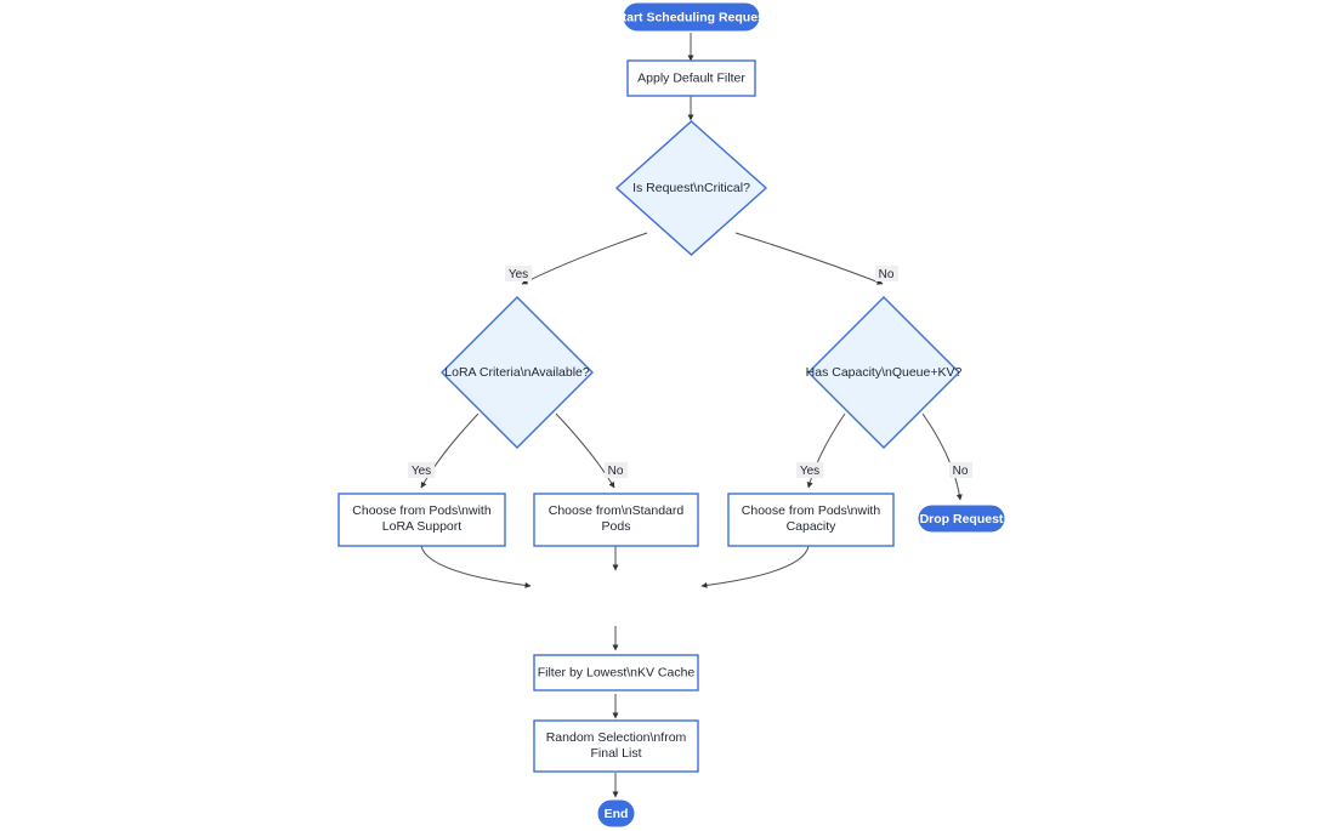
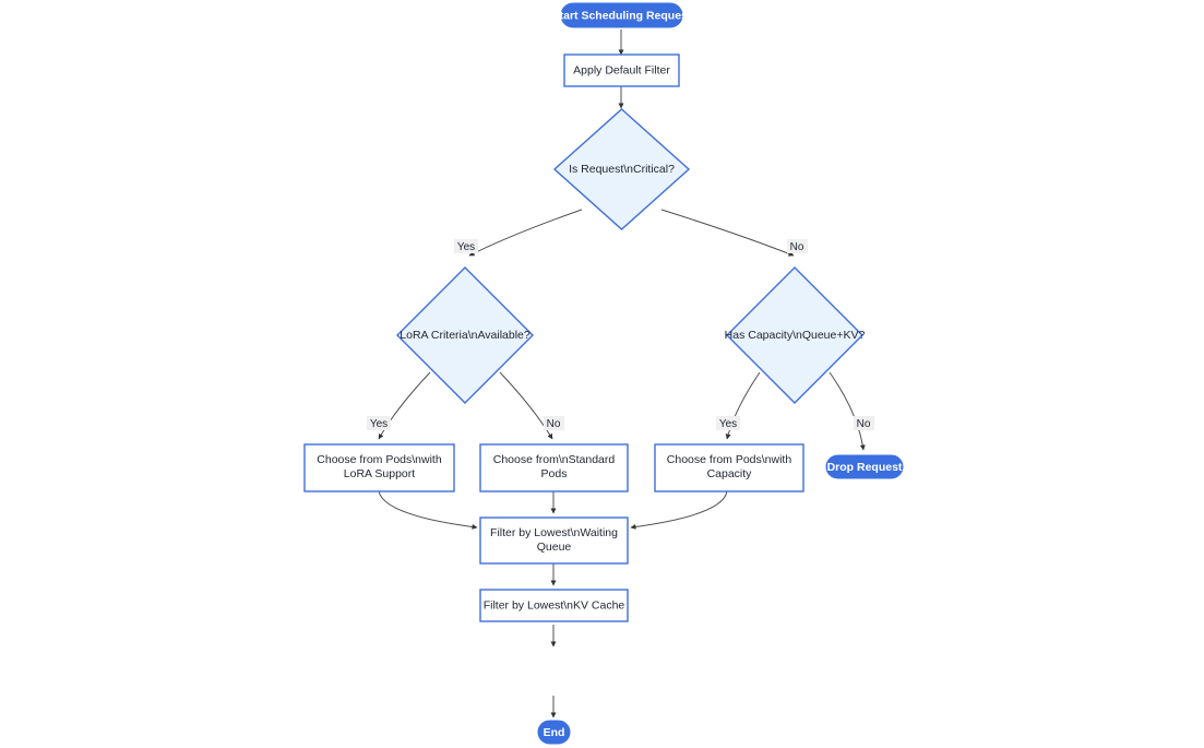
  Yes
  No
  Yes
  No
  Yes
  No
  Start Scheduling Request
  Apply Default Filter
  Is Request\nCritical?
  LoRA Criteria\nAvailable?
  Has Capacity\nQueue+KV?
  Choose from Pods\nwith
  LoRA Support
  Choose from\nStandard
  Pods
  Choose from Pods\nwith
  Capacity
  Drop Request
+ Filter by Lowest\nWaiting
+ Queue
  Filter by Lowest\nKV Cache
- Random Selection\nfrom
- Final List
  End
